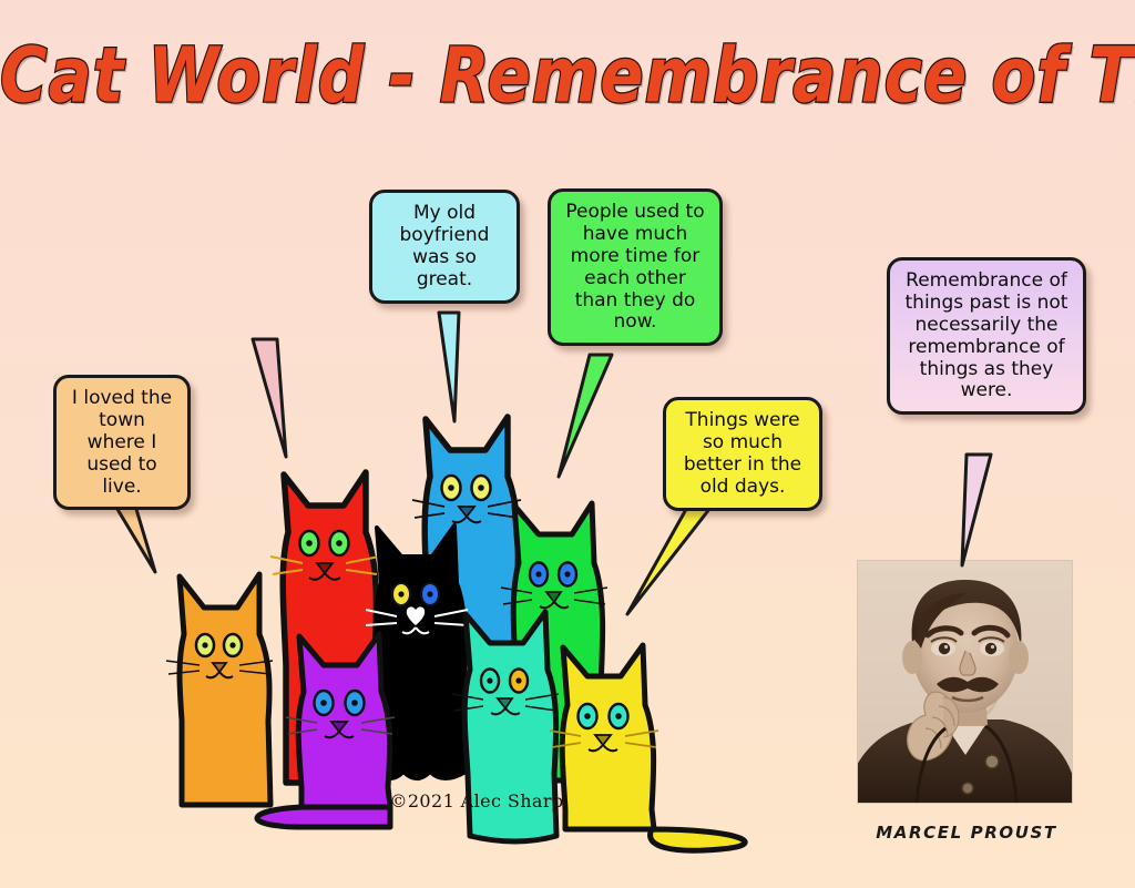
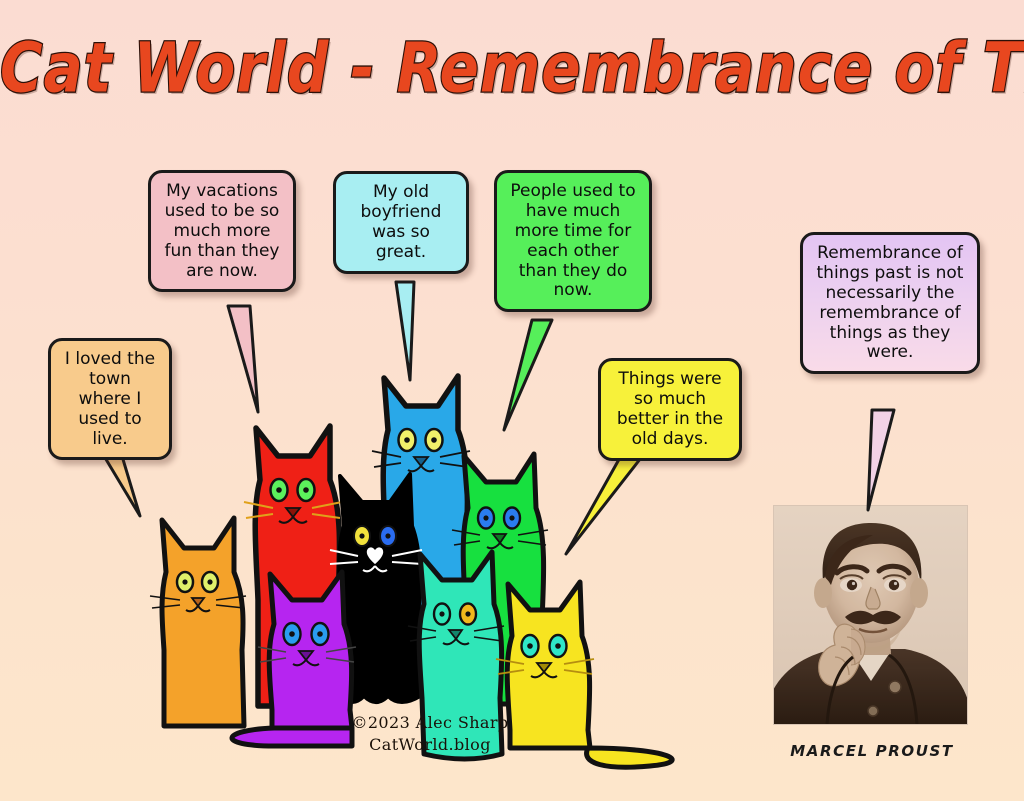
  Cat World - Remembrance of T
  I loved the town where I used to live.
+ My vacations used to be so much more fun than they are now.
  My old boyfriend was so great.
  People used to have much more time for each other than they do now.
  Things were so much better in the old days.
  Remembrance of things past is not necessarily the remembrance of things as they were.
  MARCEL PROUST
- ©2021 Alec Sharp
+ ©2023 Alec Sharp
+ CatWorld.blog
